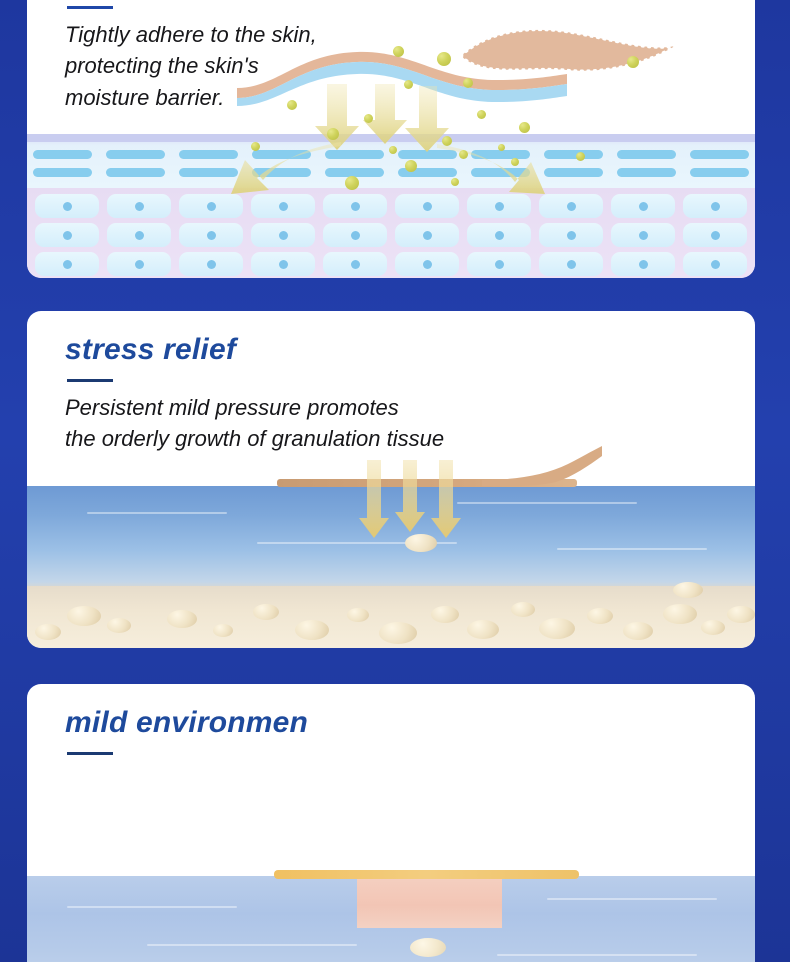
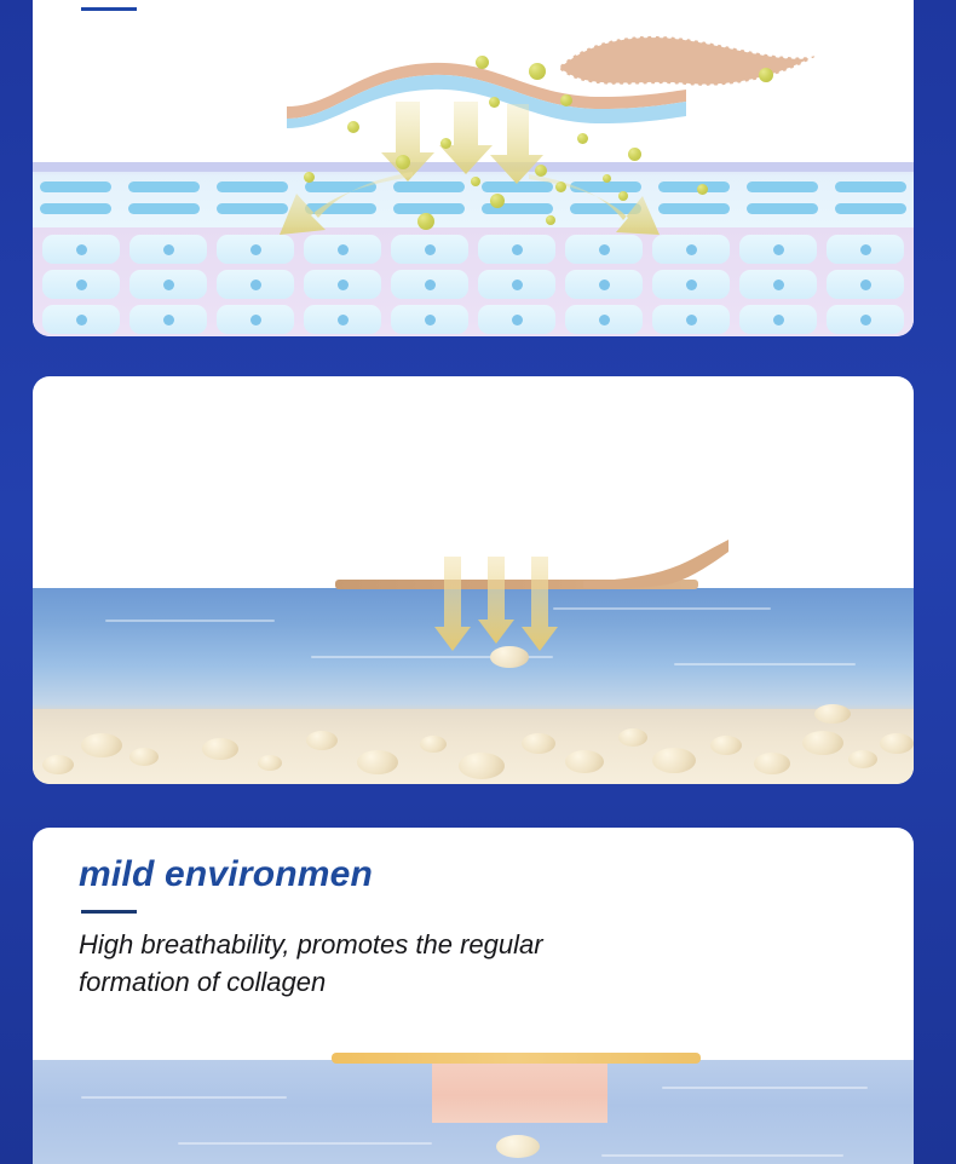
- Tightly adhere to the skin,
- protecting the skin's
- moisture barrier.
- stress relief
- Persistent mild pressure promotes
- the orderly growth of granulation tissue
  mild environmen
+ High breathability, promotes the regular
+ formation of collagen
